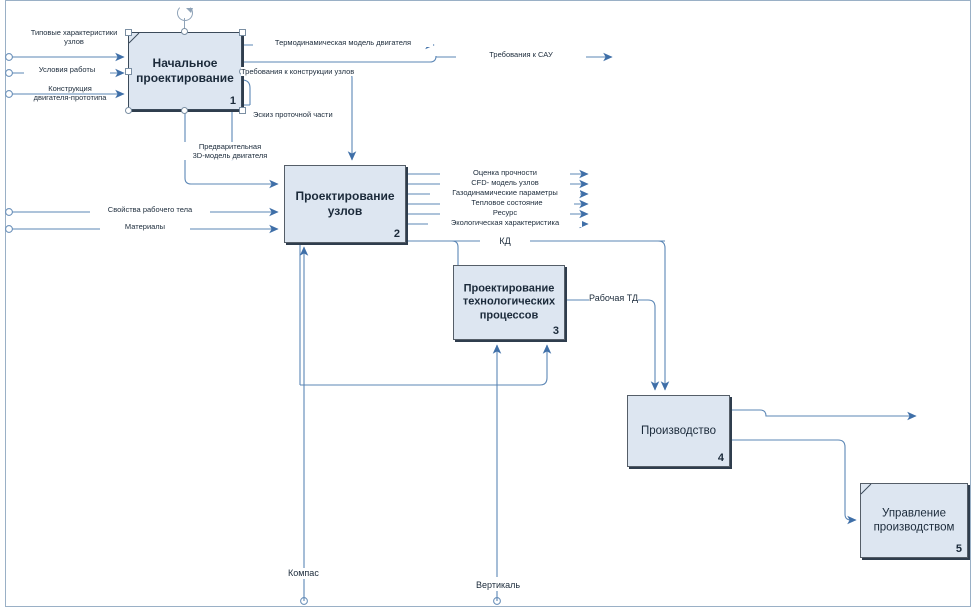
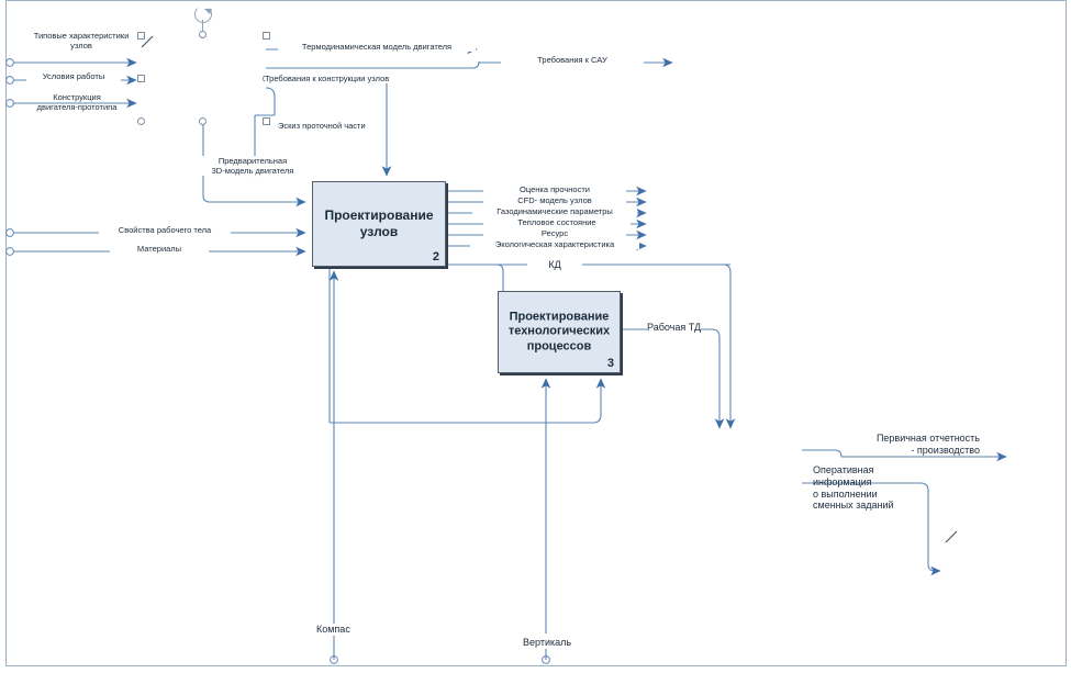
- Начальное
- проектирование
- 1
  Проектирование
  узлов
  2
  Проектирование
  технологических
  процессов
  3
- Производство
- 4
- Управление
- производством
- 5
  Типовые характеристики
  узлов
  Условия работы
  Конструкция
  двигателя-прототипа
  Термодинамическая модель двигателя
  Требования к конструкции узлов
  Требования к САУ
  Эскиз проточной части
  Предварительная
  3D-модель двигателя
  Свойства рабочего тела
  Материалы
  Оценка прочности
  CFD- модель узлов
  Газодинамические параметры
  Тепловое состояние
  Ресурс
  Экологическая характеристика
  КД
  Рабочая ТД
+ Первичная отчетность
+ - производство
+ Оперативная
+ информация
+ о выполнении
+ сменных заданий
  Компас
  Вертикаль
